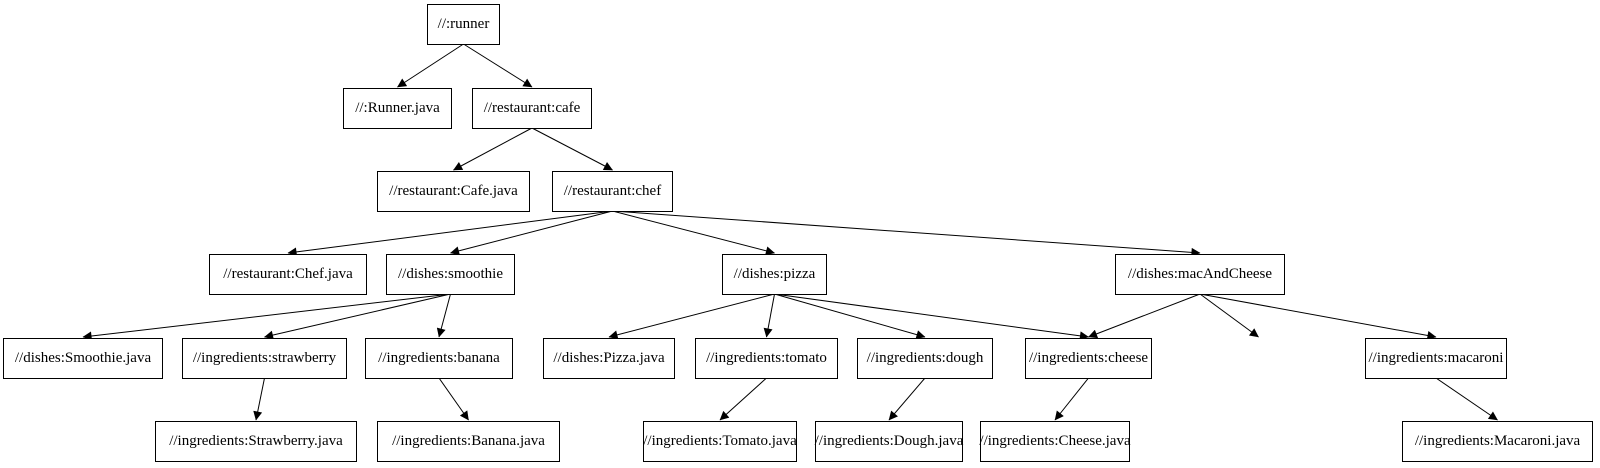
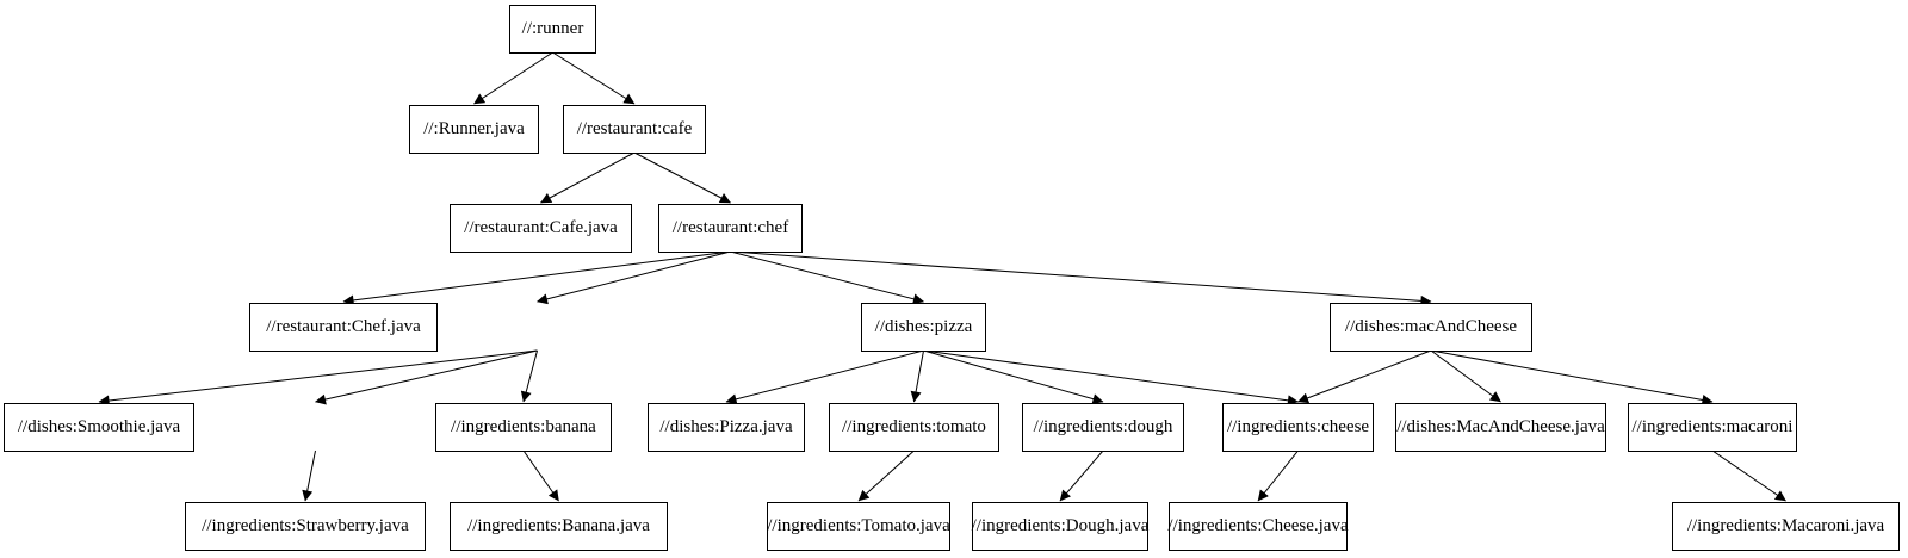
  //:runner
  //:Runner.java
  //restaurant:cafe
  //restaurant:Cafe.java
  //restaurant:chef
  //restaurant:Chef.java
- //dishes:smoothie
  //dishes:pizza
  //dishes:macAndCheese
  //dishes:Smoothie.java
- //ingredients:strawberry
  //ingredients:banana
  //dishes:Pizza.java
  //ingredients:tomato
  //ingredients:dough
  //ingredients:cheese
+ //dishes:MacAndCheese.java
  //ingredients:macaroni
  //ingredients:Strawberry.java
  //ingredients:Banana.java
  //ingredients:Tomato.java
  //ingredients:Dough.java
  //ingredients:Cheese.java
  //ingredients:Macaroni.java
